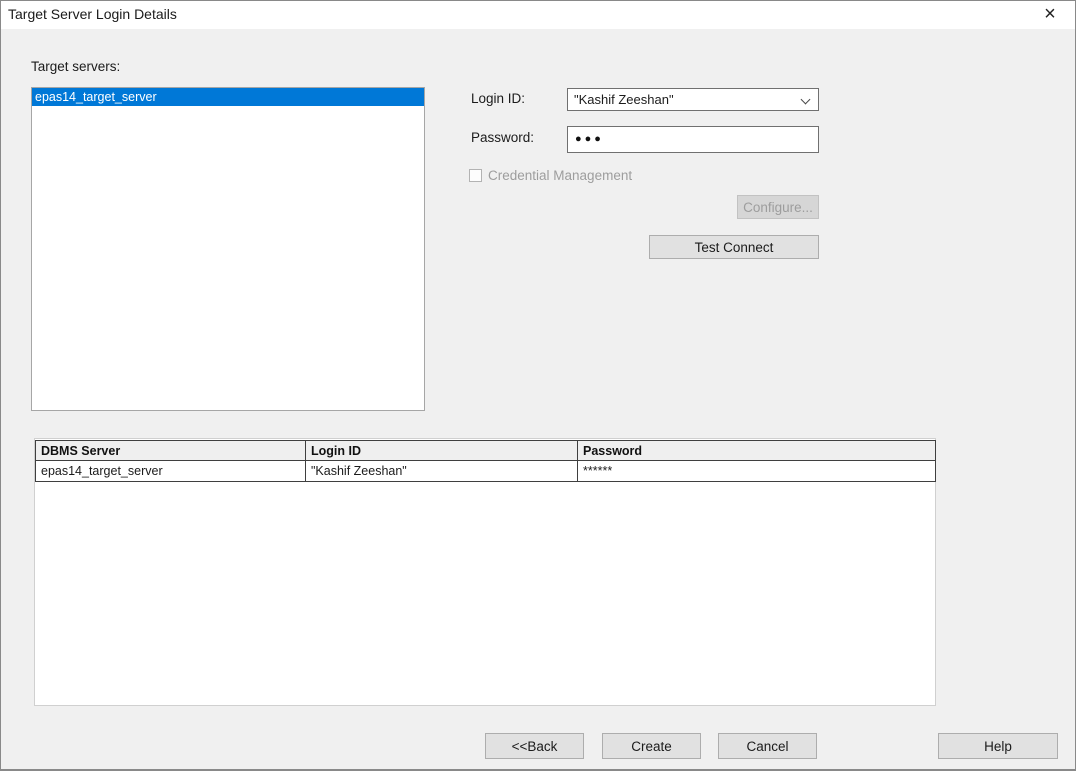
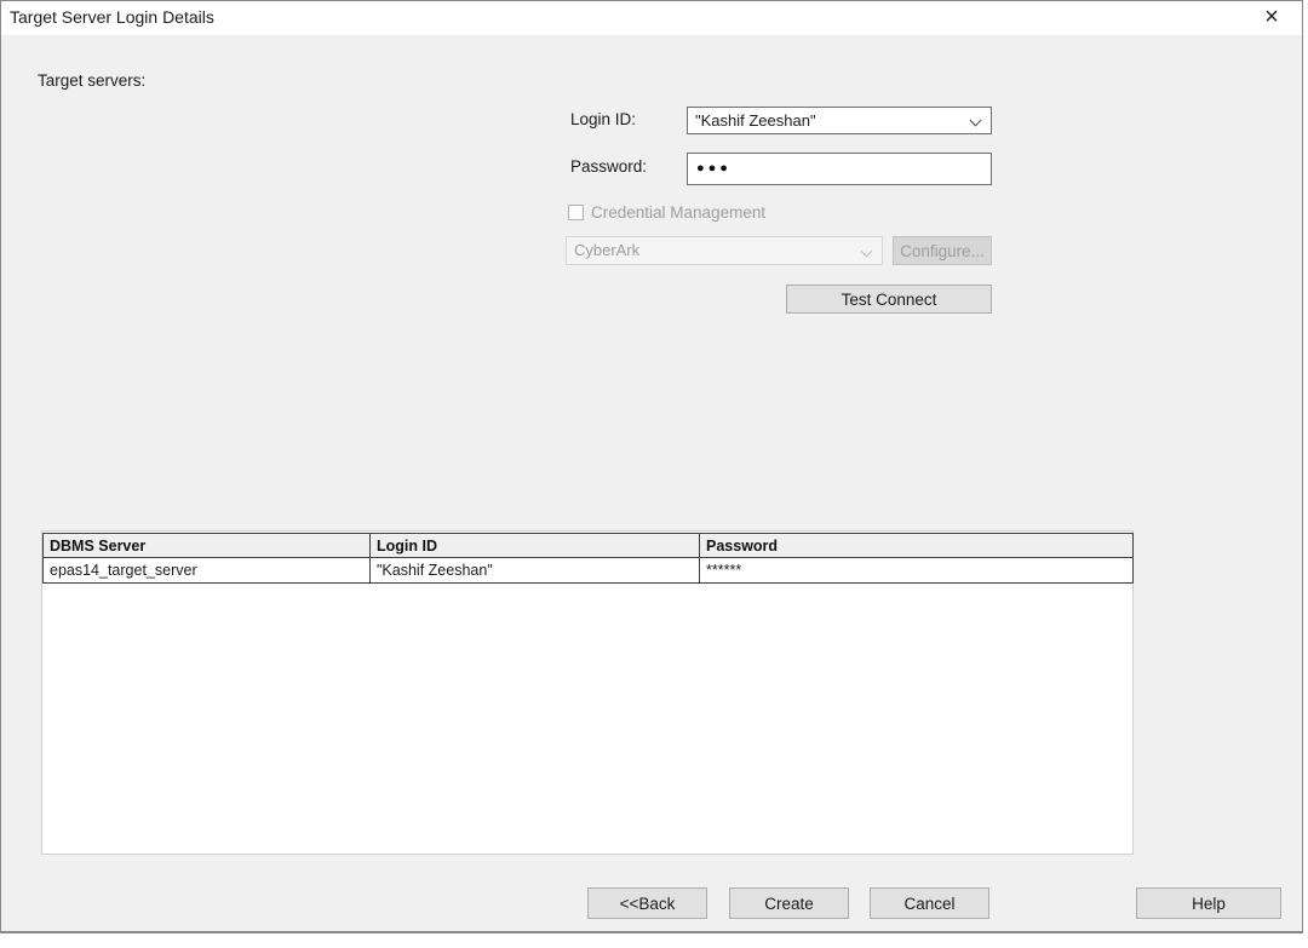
  Target Server Login Details
  ×
  Target servers:
- epas14_target_server
  Login ID:
  "Kashif Zeeshan"
  Password:
  ●●●
  Credential Management
+ CyberArk
  Configure...
  Test Connect
  DBMS Server	Login ID	Password
  epas14_target_server	"Kashif Zeeshan"	******
  <<Back
  Create
  Cancel
  Help
